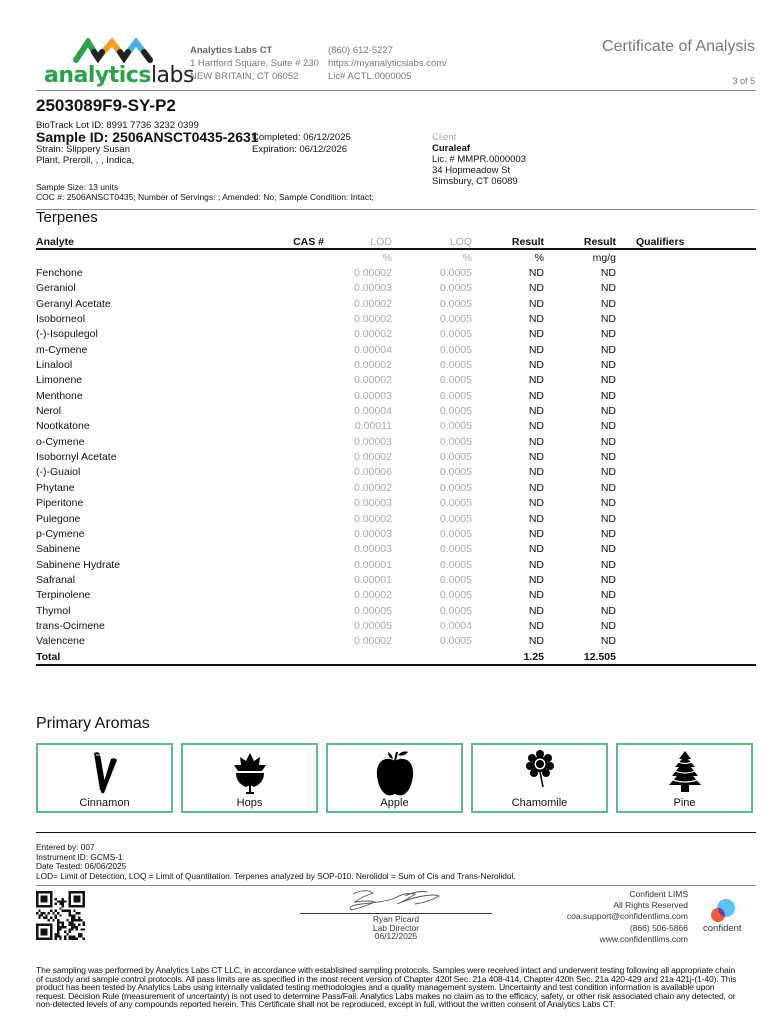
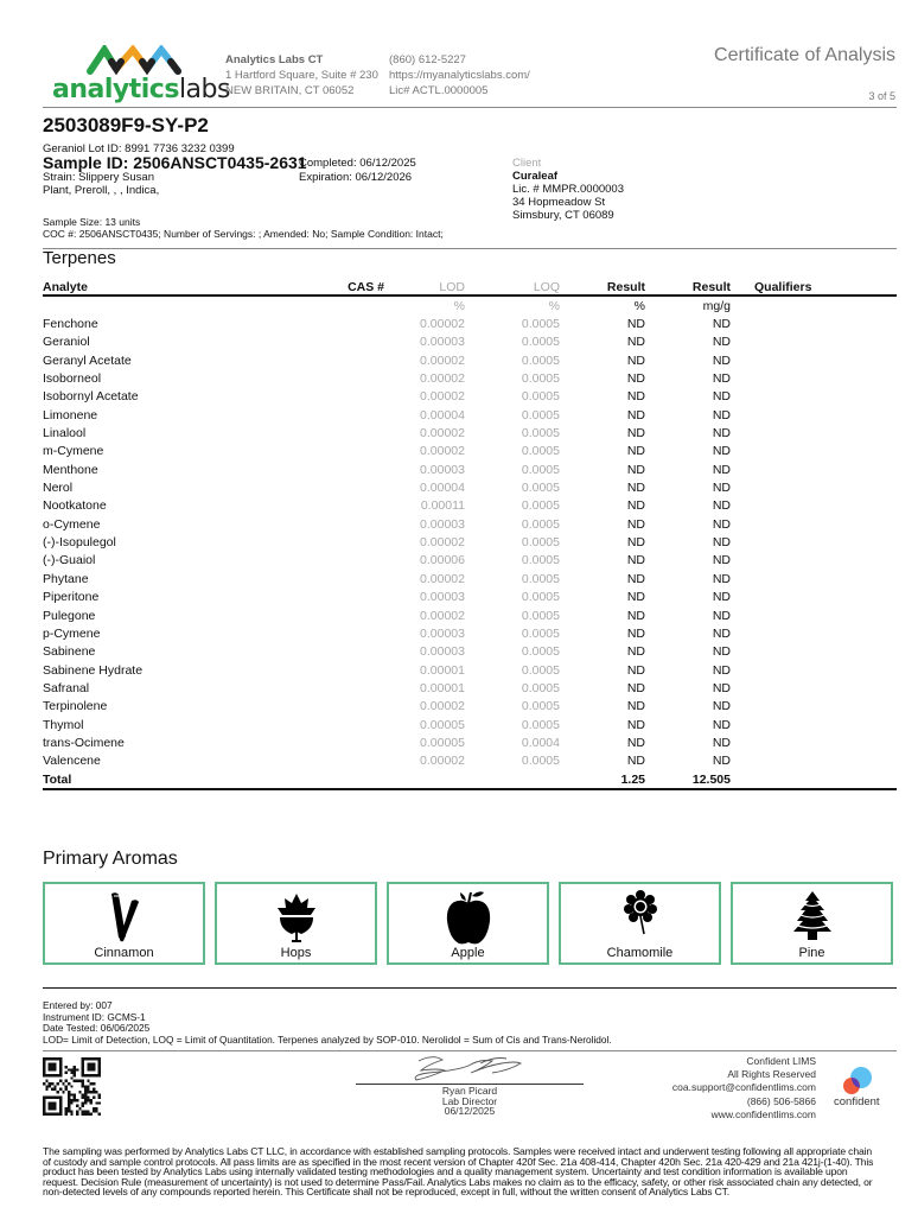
  analyticslabs
  Analytics Labs CT
  1 Hartford Square, Suite # 230
  NEW BRITAIN, CT 06052
  (860) 612-5227
  https://myanalyticslabs.com/
  Lic# ACTL.0000005
  Certificate of Analysis
  3 of 5
  2503089F9-SY-P2
- BioTrack Lot ID: 8991 7736 3232 0399
+ Geraniol Lot ID: 8991 7736 3232 0399
  Sample ID: 2506ANSCT0435-2631
  Strain: Slippery Susan
  Plant, Preroll, , , Indica,
  Completed: 06/12/2025
  Expiration: 06/12/2026
  Client
  Curaleaf
  Lic. # MMPR.0000003
  34 Hopmeadow St
  Simsbury, CT 06089
  Sample Size: 13 units
  COC #: 2506ANSCT0435; Number of Servings: ; Amended: No; Sample Condition: Intact;
  Terpenes
  Analyte	CAS #	LOD	LOQ	Result	Result	Qualifiers
  		%	%	%	mg/g
  Fenchone		0.00002	0.0005	ND	ND
  Geraniol		0.00003	0.0005	ND	ND
  Geranyl Acetate		0.00002	0.0005	ND	ND
  Isoborneol		0.00002	0.0005	ND	ND
- (-)-Isopulegol		0.00002	0.0005	ND	ND
+ Isobornyl Acetate		0.00002	0.0005	ND	ND
- m-Cymene		0.00004	0.0005	ND	ND
+ Limonene		0.00004	0.0005	ND	ND
  Linalool		0.00002	0.0005	ND	ND
- Limonene		0.00002	0.0005	ND	ND
+ m-Cymene		0.00002	0.0005	ND	ND
  Menthone		0.00003	0.0005	ND	ND
  Nerol		0.00004	0.0005	ND	ND
  Nootkatone		0.00011	0.0005	ND	ND
  o-Cymene		0.00003	0.0005	ND	ND
- Isobornyl Acetate		0.00002	0.0005	ND	ND
+ (-)-Isopulegol		0.00002	0.0005	ND	ND
  (-)-Guaiol		0.00006	0.0005	ND	ND
  Phytane		0.00002	0.0005	ND	ND
  Piperitone		0.00003	0.0005	ND	ND
  Pulegone		0.00002	0.0005	ND	ND
  p-Cymene		0.00003	0.0005	ND	ND
  Sabinene		0.00003	0.0005	ND	ND
  Sabinene Hydrate		0.00001	0.0005	ND	ND
  Safranal		0.00001	0.0005	ND	ND
  Terpinolene		0.00002	0.0005	ND	ND
  Thymol		0.00005	0.0005	ND	ND
  trans-Ocimene		0.00005	0.0004	ND	ND
  Valencene		0.00002	0.0005	ND	ND
  Total				1.25	12.505
  Primary Aromas
  Cinnamon
  Hops
  Apple
  Chamomile
  Pine
  Entered by: 007
  Instrument ID: GCMS-1
  Date Tested: 06/06/2025
  LOD= Limit of Detection, LOQ = Limit of Quantitation. Terpenes analyzed by SOP-010. Nerolidol = Sum of Cis and Trans-Nerolidol.
  Ryan Picard
  Lab Director
  06/12/2025
  Confident LIMS
  All Rights Reserved
  coa.support@confidentlims.com
  (866) 506-5866
  www.confidentlims.com
  confident
  The sampling was performed by Analytics Labs CT LLC, in accordance with established sampling protocols. Samples were received intact and underwent testing following all appropriate chain
  of custody and sample control protocols. All pass limits are as specified in the most recent version of Chapter 420f Sec. 21a 408-414, Chapter 420h Sec. 21a 420-429 and 21a 421j-(1-40). This
  product has been tested by Analytics Labs using internally validated testing methodologies and a quality management system. Uncertainty and test condition information is available upon
  request. Decision Rule (measurement of uncertainty) is not used to determine Pass/Fail. Analytics Labs makes no claim as to the efficacy, safety, or other risk associated chain any detected, or
  non-detected levels of any compounds reported herein. This Certificate shall not be reproduced, except in full, without the written consent of Analytics Labs CT.
